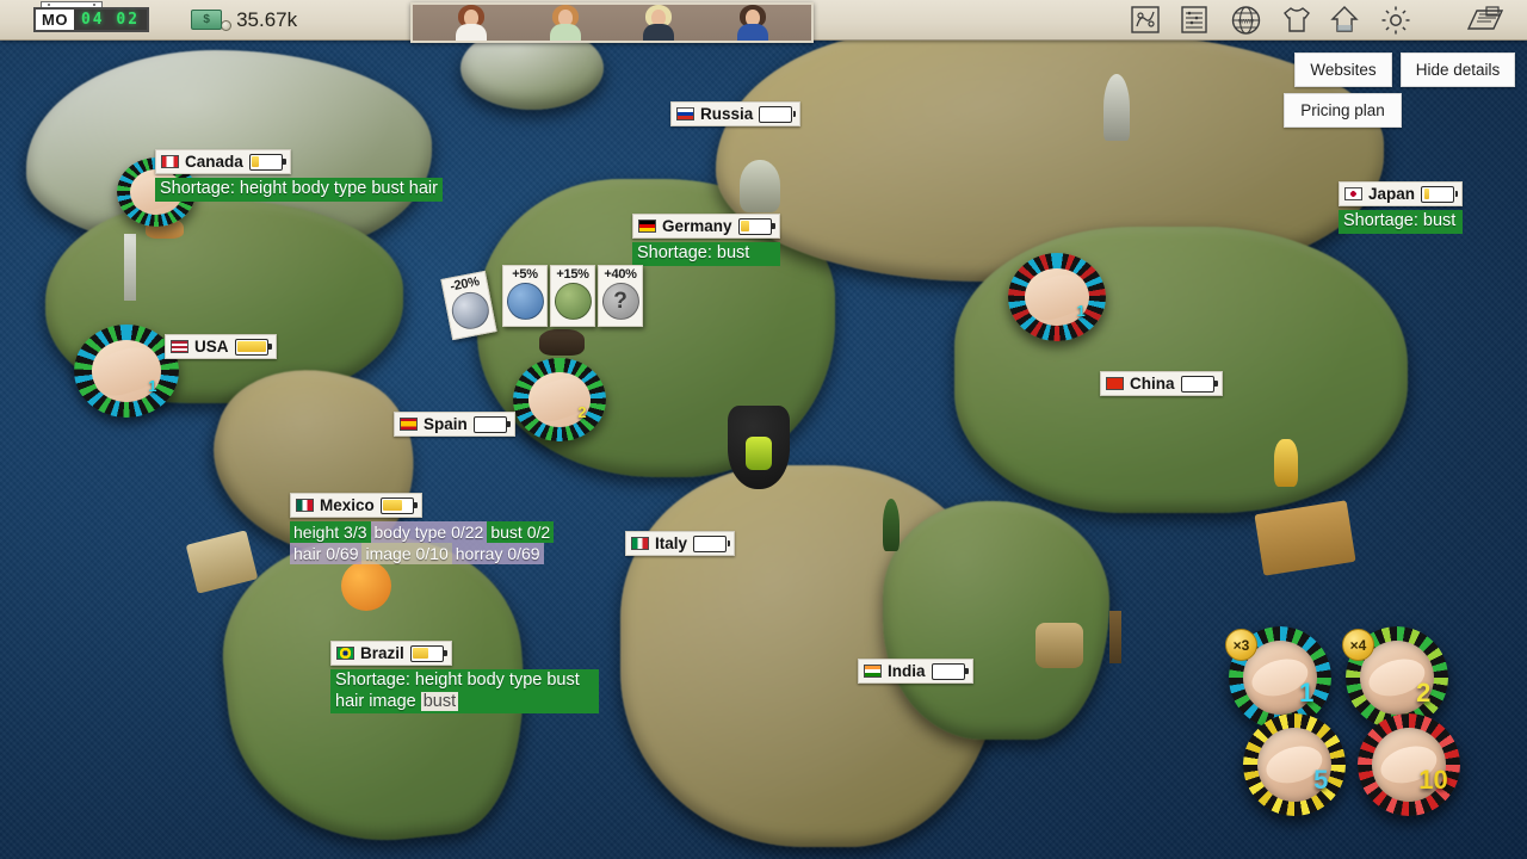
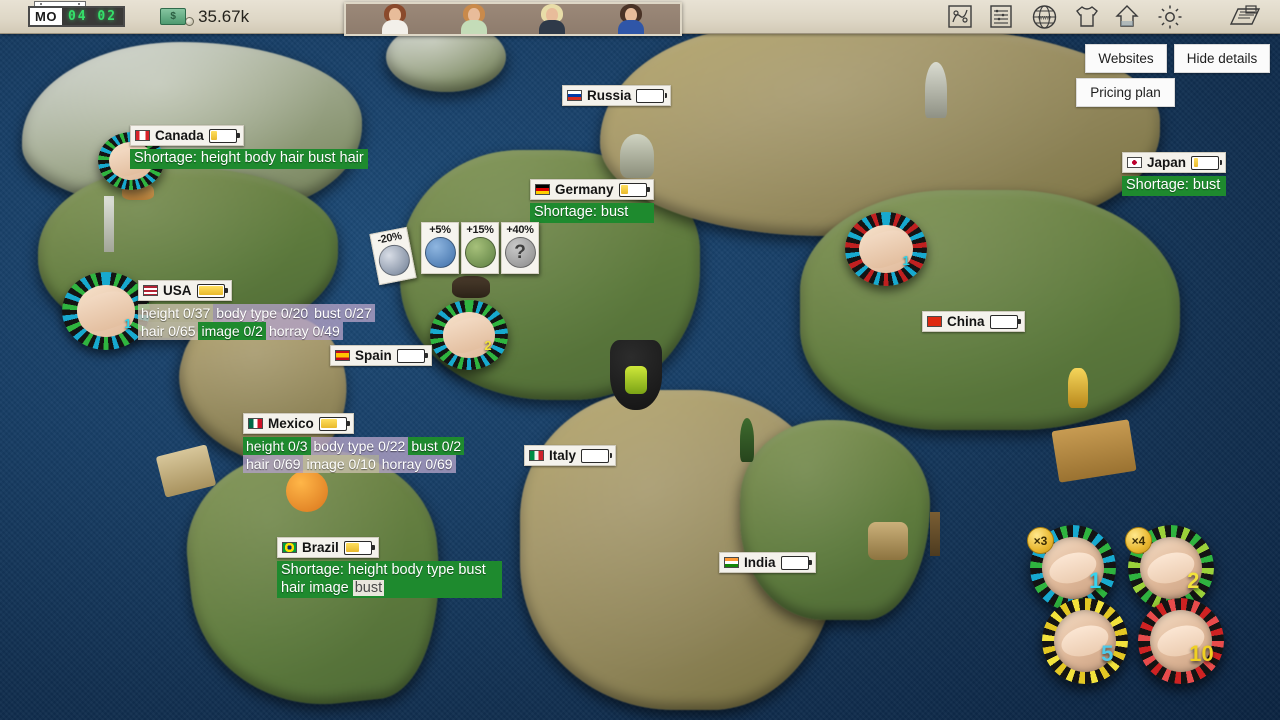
  MO
  04 02
  35.67k
  Websites
  Hide details
  Pricing plan
  Canada
- Shortage: height body type bust hair
+ Shortage: height body hair bust hair
  USA
+ height 0/37 body type 0/20 bust 0/27
+ hair 0/65 image 0/2 horray 0/49
  Mexico
- height 3/3 body type 0/22 bust 0/2
+ height 0/3 body type 0/22 bust 0/2
  hair 0/69 image 0/10 horray 0/69
  Brazil
  Shortage: height body type bust hair image bust
  Spain
  Germany
  Shortage: bust
  Italy
  Russia
  China
  India
  Japan
  Shortage: bust
  +5%
  +15%
  +40%
  ?
  1
  2
  1
  1
  ×3
  2
  ×4
  5
  10
